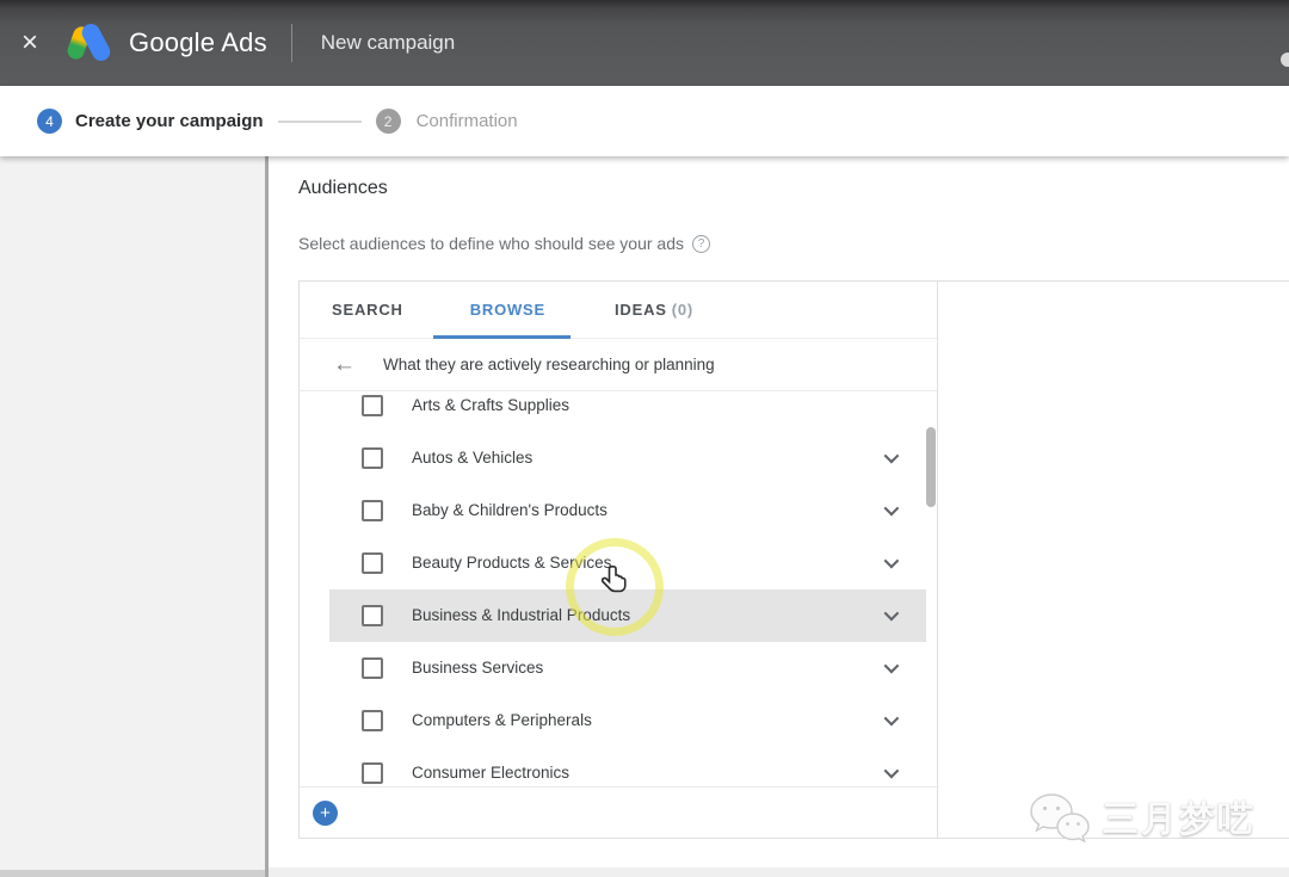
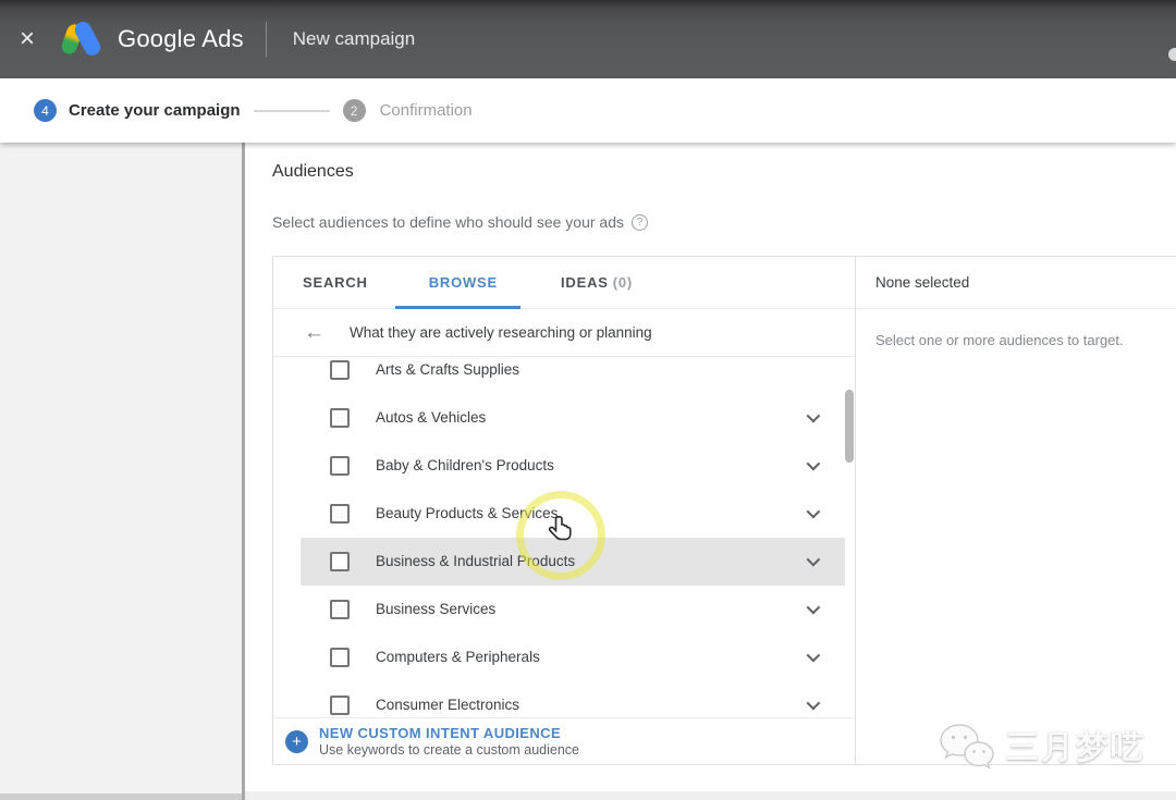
  ×
  Google Ads
  New campaign
  4
  Create your campaign
  2
  Confirmation
  Audiences
  Select audiences to define who should see your ads
  ?
  SEARCH
  BROWSE
  IDEAS (0)
  ←
  What they are actively researching or planning
  Arts & Crafts Supplies
  Autos & Vehicles
  Baby & Children's Products
  Beauty Products & Services
  Business & Industrial Products
  Business Services
  Computers & Peripherals
  Consumer Electronics
  +
+ NEW CUSTOM INTENT AUDIENCE
+ Use keywords to create a custom audience
+ None selected
+ Select one or more audiences to target.
  三月梦呓
